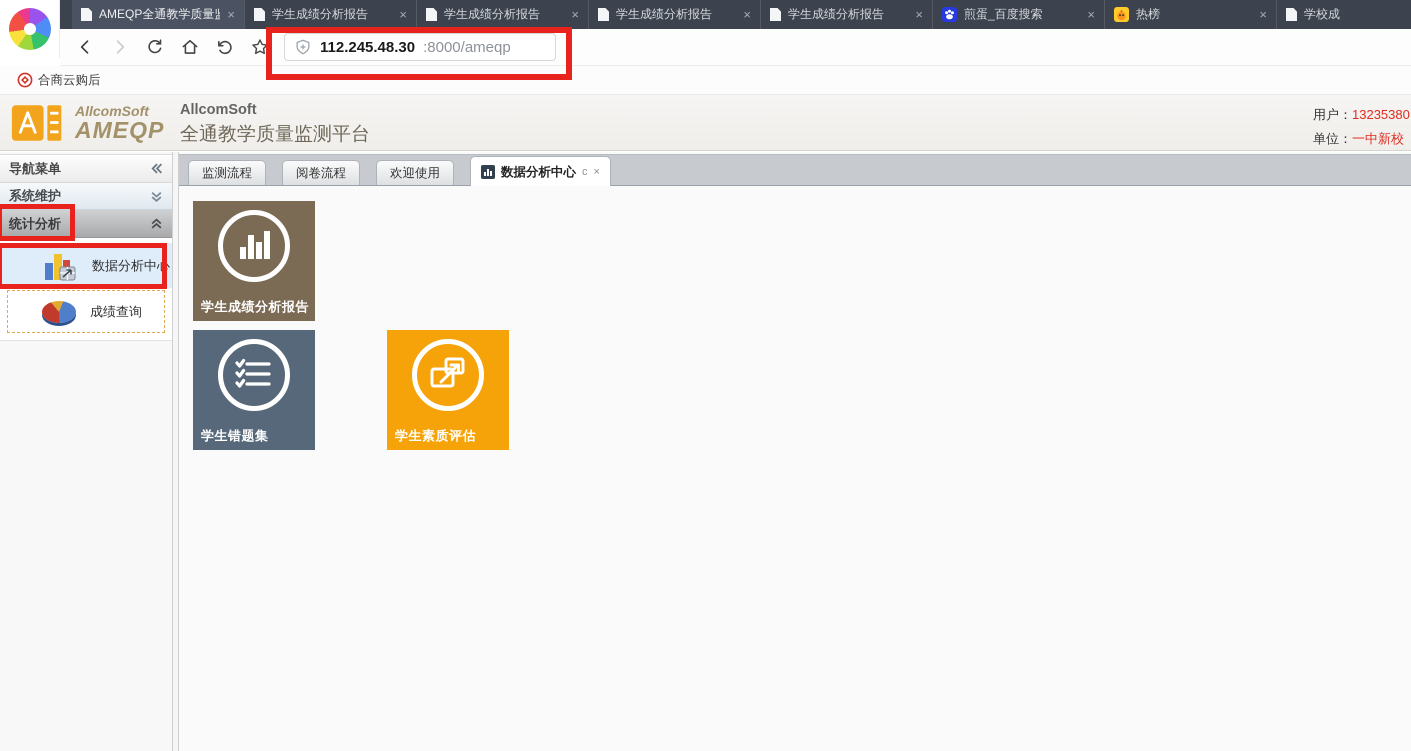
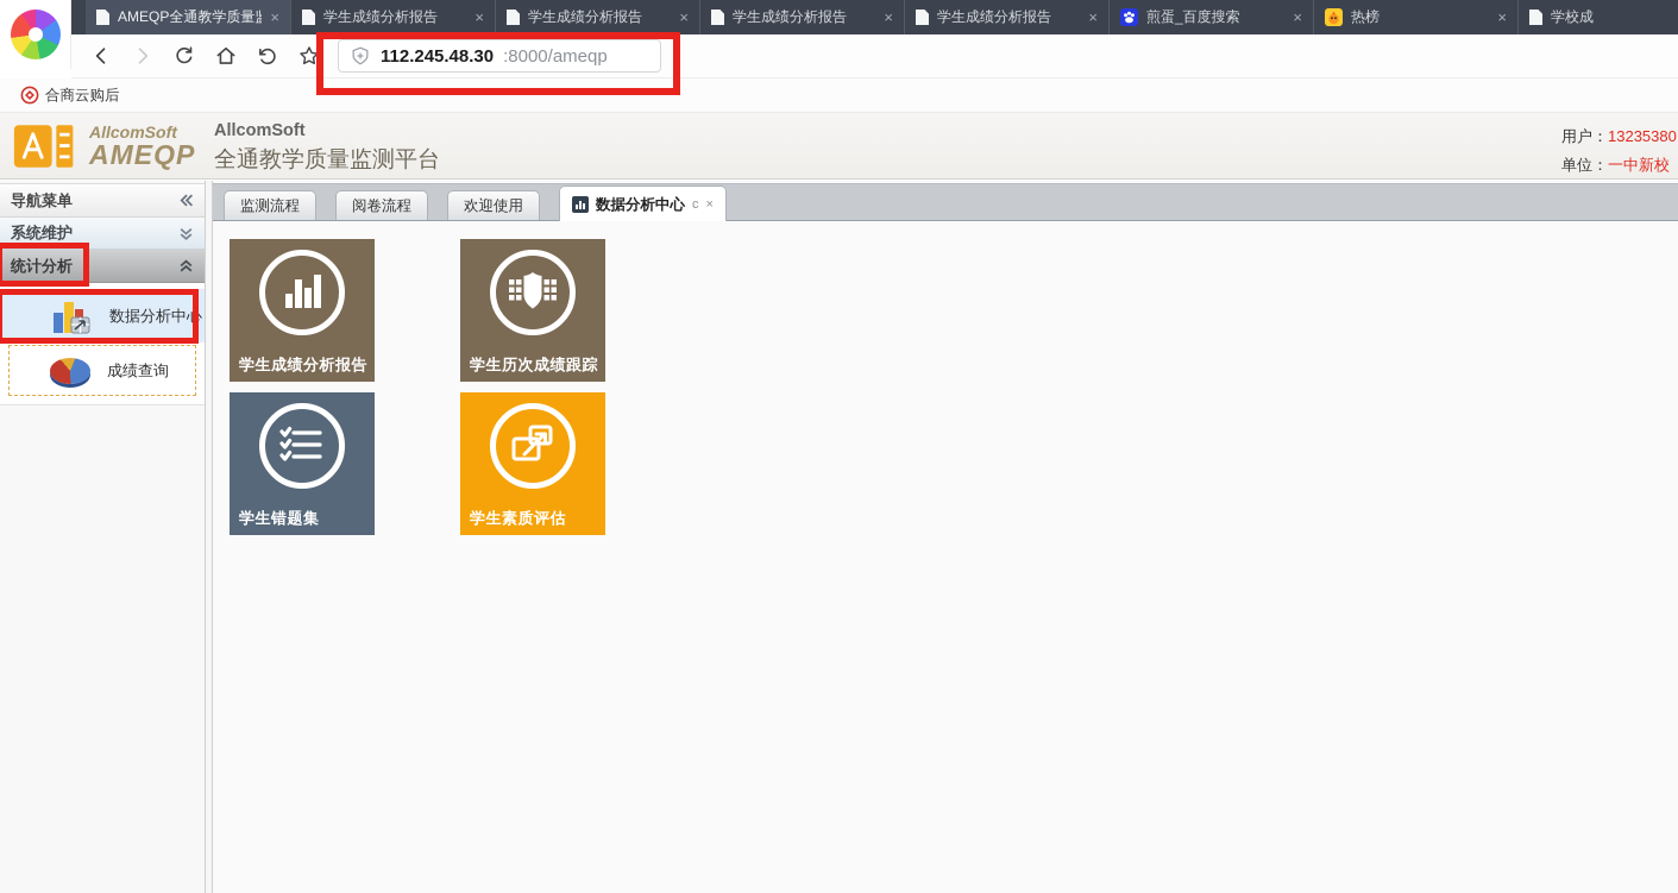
  AMEQP全通教学质量监
  ×
  学生成绩分析报告
  ×
  学生成绩分析报告
  ×
  学生成绩分析报告
  ×
  学生成绩分析报告
  ×
  煎蛋_百度搜索
  ×
  热榜
  ×
  学校成
  112.245.48.30
  :8000/ameqp
  合商云购后
  AllcomSoft
  AMEQP
  AllcomSoft
  全通教学质量监测平台
  用户：13235380
  单位：一中新校
  导航菜单
  系统维护
  统计分析
  数据分析中心
  成绩查询
  监测流程
  阅卷流程
  欢迎使用
  数据分析中心
  c
  ×
  学生成绩分析报告
+ 学生历次成绩跟踪
  学生错题集
  学生素质评估
